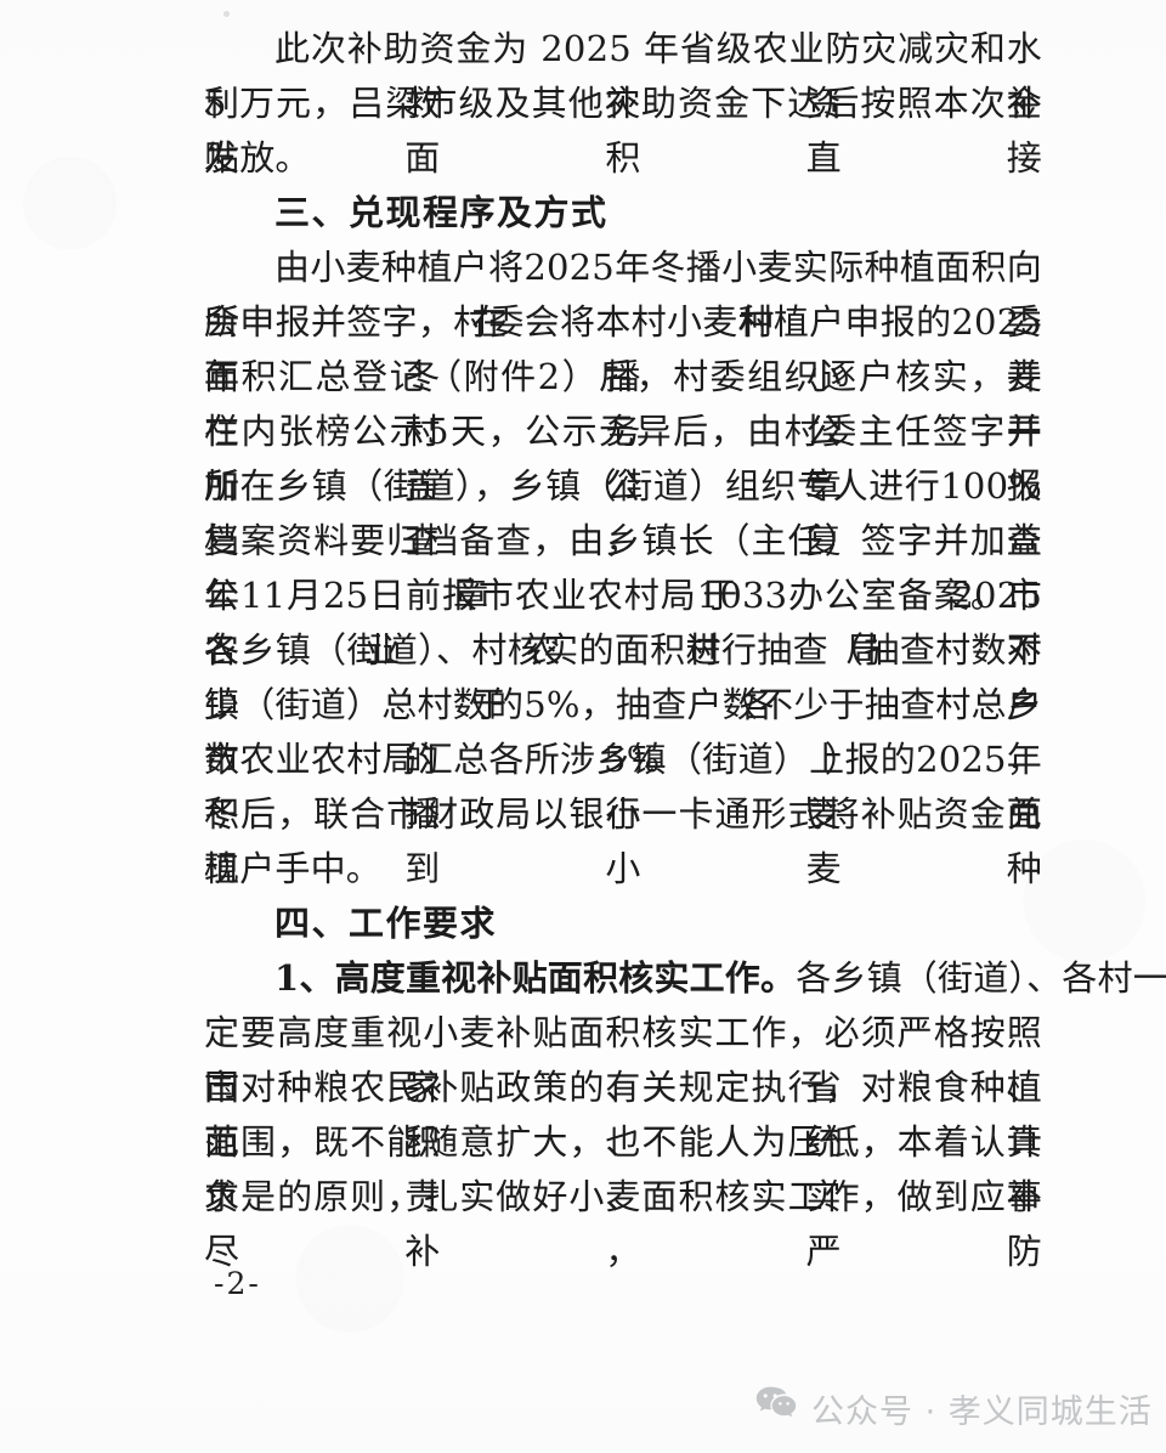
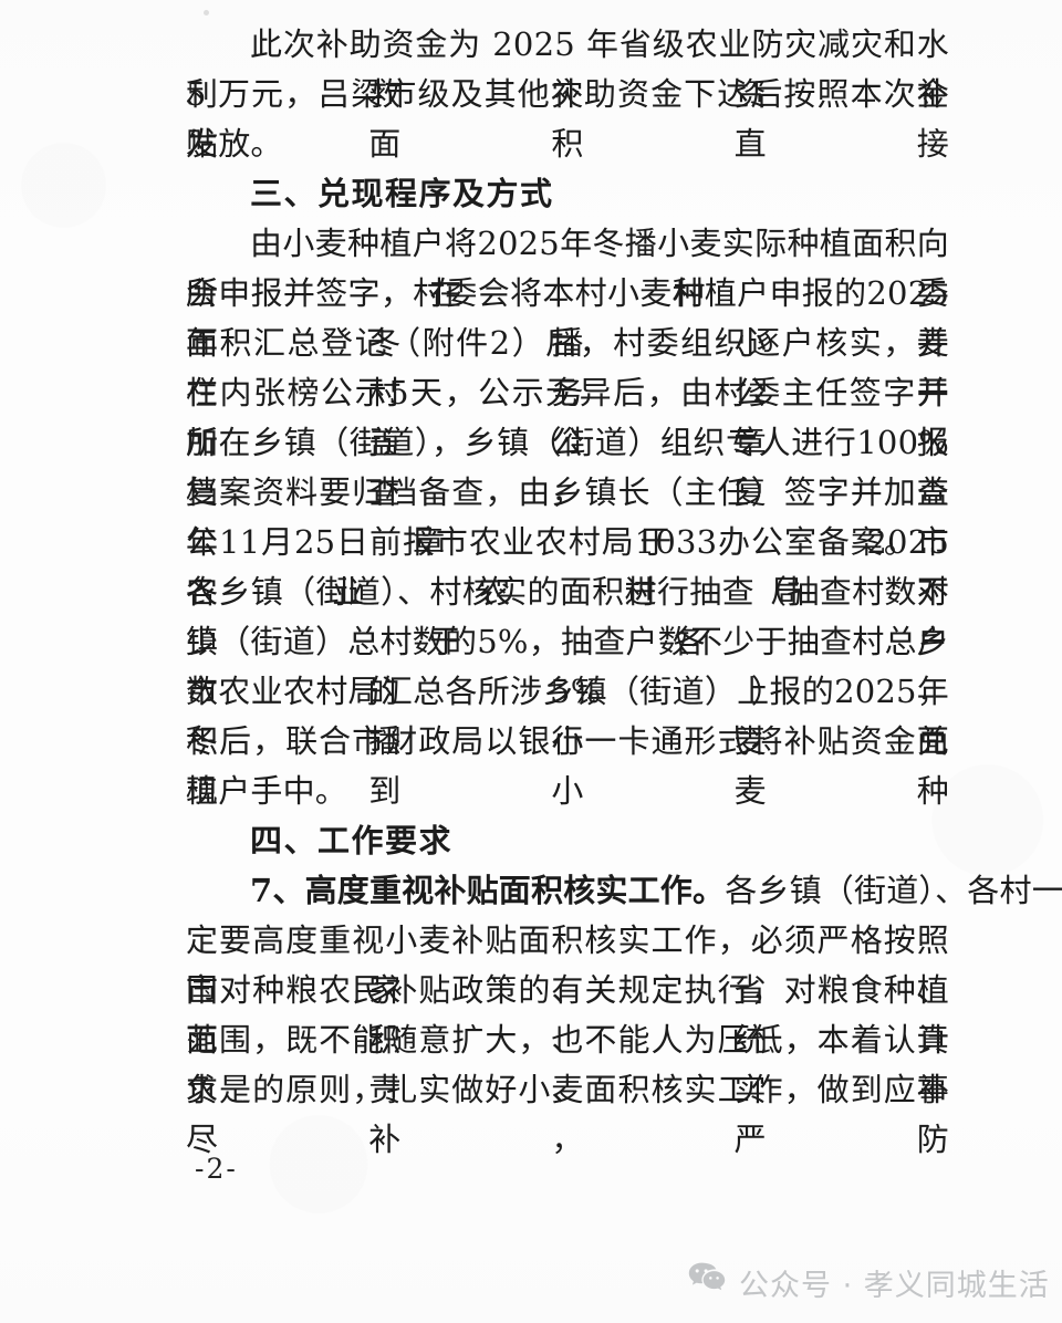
  此次补助资金为 2025 年省级农业防灾减灾和水利救灾资金
  5 万元，吕梁市级及其他补助资金下达后按照本次补贴面积直接
  发放。
  三、兑现程序及方式
  由小麦种植户将2025年冬播小麦实际种植面积向所在村委
  会申报并签字，村委会将本村小麦种植户申报的2025年冬播小麦
  面积汇总登记（附件2）后，村委组织逐户核实，并在村务公开
  栏内张榜公示5天，公示无异后，由村委主任签字并加盖公章报
  所在乡镇（街道），乡镇（街道）组织专人进行100%复查，复查
  档案资料要归档备查，由乡镇长（主任）签字并加盖公章于2025
  年11月25日前报市农业农村局1033办公室备案。市农业农村局对
  各乡镇（街道）、村核实的面积进行抽查（抽查村数不少于各乡
  镇（街道）总村数的5%，抽查户数不少于抽查村总户数的5%），
  市农业农村局汇总各所涉乡镇（街道）上报的2025年冬播小麦面
  积后，联合市财政局以银行一卡通形式将补贴资金兑现到小麦种
  植户手中。
  四、工作要求
- 1、高度重视补贴面积核实工作。各乡镇（街道）、各村一
+ 7、高度重视补贴面积核实工作。各乡镇（街道）、各村一
  定要高度重视小麦补贴面积核实工作，必须严格按照国家、省、
  市对种粮农民补贴政策的有关规定执行，对粮食种植面积、统计
  范围，既不能随意扩大，也不能人为压低，本着认真负责、实事
  求是的原则，扎实做好小麦面积核实工作，做到应补尽补，严防
  -2-
  公众号 · 孝义同城生活
